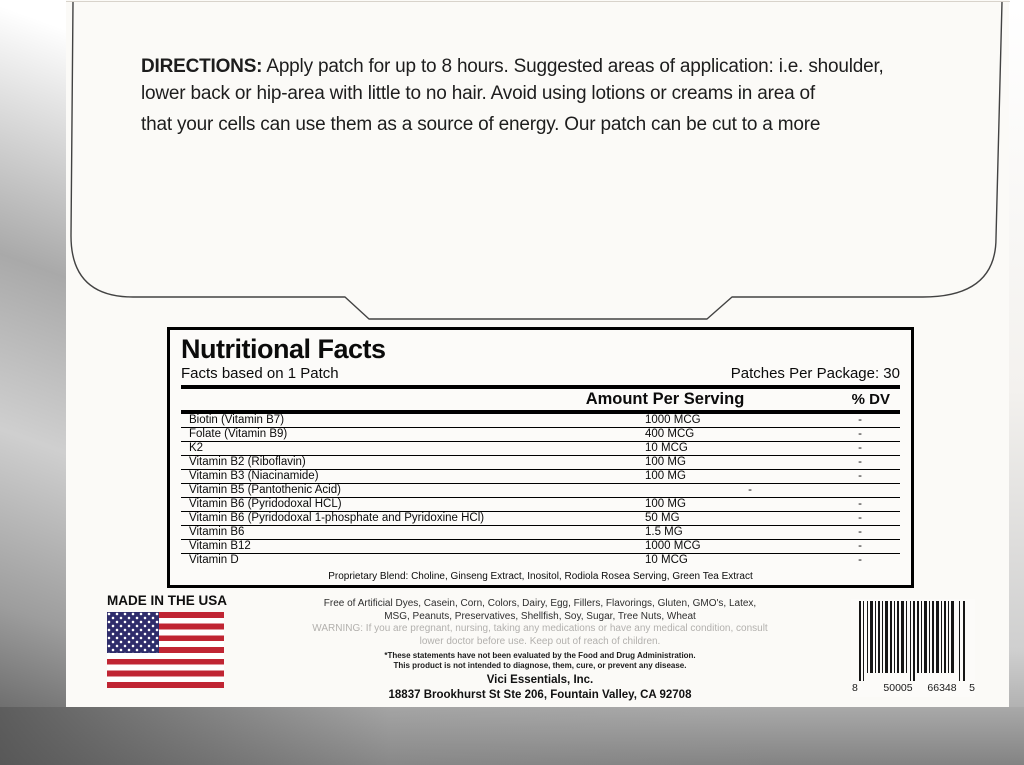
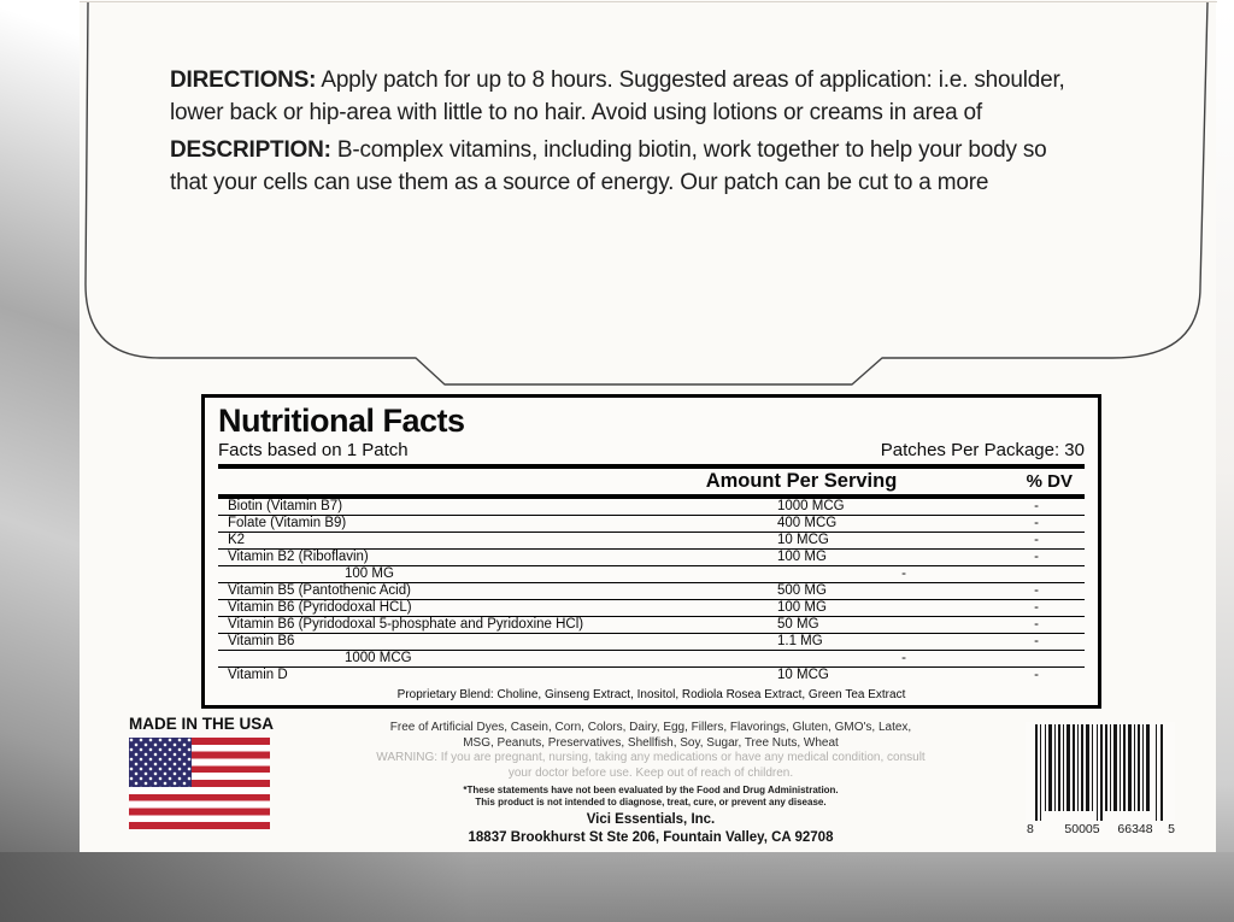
  DIRECTIONS: Apply patch for up to 8 hours. Suggested areas of application: i.e. shoulder,
  lower back or hip-area with little to no hair. Avoid using lotions or creams in area of
+ DESCRIPTION: B-complex vitamins, including biotin, work together to help your body so
  that your cells can use them as a source of energy. Our patch can be cut to a more
  Nutritional Facts
  Facts based on 1 Patch
  Patches Per Package: 30
  Amount Per Serving
  % DV
  Biotin (Vitamin B7)
  1000 MCG
  -
  Folate (Vitamin B9)
  400 MCG
  -
  K2
  10 MCG
  -
  Vitamin B2 (Riboflavin)
  100 MG
  -
- Vitamin B3 (Niacinamide)
  100 MG
  -
  Vitamin B5 (Pantothenic Acid)
+ 500 MG
  -
  Vitamin B6 (Pyridodoxal HCL)
  100 MG
  -
- Vitamin B6 (Pyridodoxal 1-phosphate and Pyridoxine HCl)
+ Vitamin B6 (Pyridodoxal 5-phosphate and Pyridoxine HCl)
  50 MG
  -
  Vitamin B6
- 1.5 MG
+ 1.1 MG
  -
- Vitamin B12
  1000 MCG
  -
  Vitamin D
  10 MCG
  -
- Proprietary Blend: Choline, Ginseng Extract, Inositol, Rodiola Rosea Serving, Green Tea Extract
+ Proprietary Blend: Choline, Ginseng Extract, Inositol, Rodiola Rosea Extract, Green Tea Extract
  MADE IN THE USA
  Free of Artificial Dyes, Casein, Corn, Colors, Dairy, Egg, Fillers, Flavorings, Gluten, GMO's, Latex,
  MSG, Peanuts, Preservatives, Shellfish, Soy, Sugar, Tree Nuts, Wheat
  WARNING: If you are pregnant, nursing, taking any medications or have any medical condition, consult
- lower doctor before use. Keep out of reach of children.
+ your doctor before use. Keep out of reach of children.
  *These statements have not been evaluated by the Food and Drug Administration.
- This product is not intended to diagnose, them, cure, or prevent any disease.
+ This product is not intended to diagnose, treat, cure, or prevent any disease.
  Vici Essentials, Inc.
  18837 Brookhurst St Ste 206, Fountain Valley, CA 92708
  8
  50005
  66348
  5
